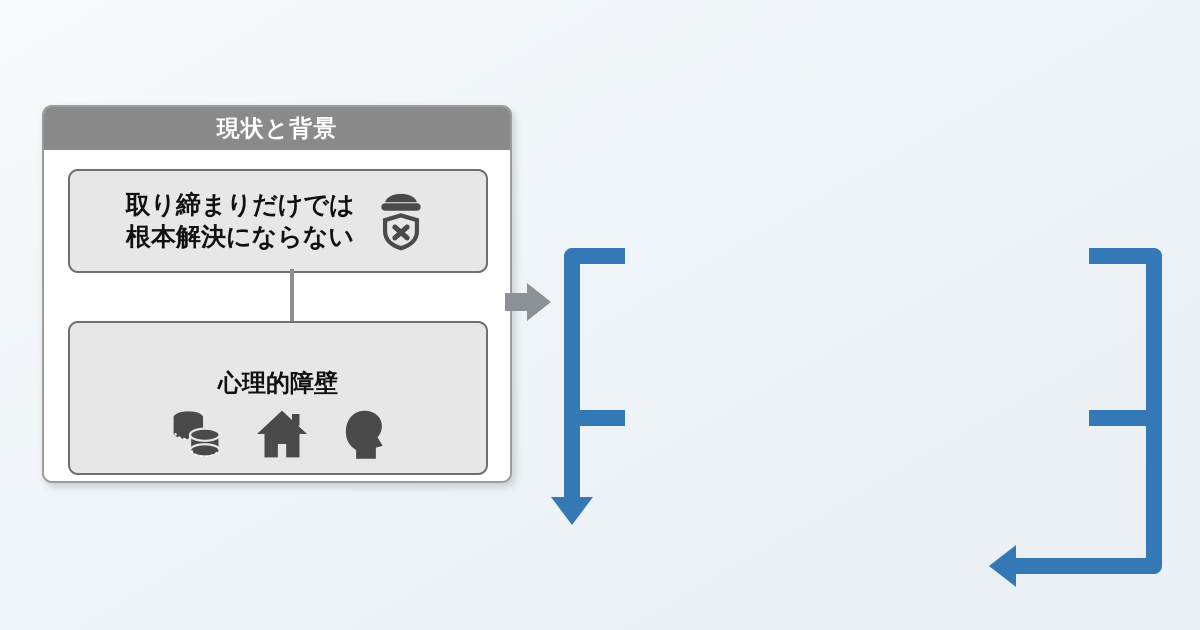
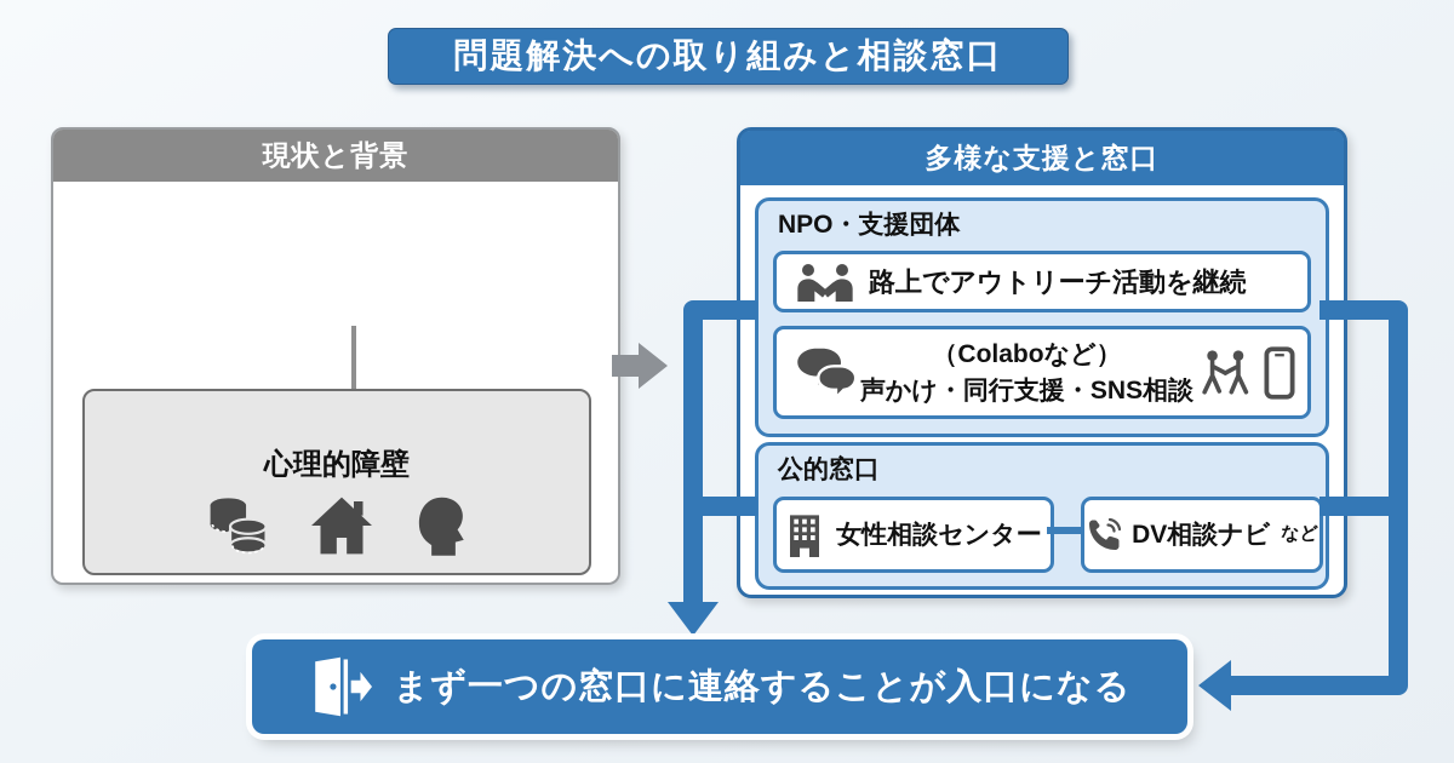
+ 問題解決への取り組みと相談窓口
  現状と背景
- 取り締まりだけでは
- 根本解決にならない
  心理的障壁
+ 多様な支援と窓口
+ NPO・支援団体
+ 路上でアウトリーチ活動を継続
+ （Colaboなど）
+ 声かけ・同行支援・SNS相談
+ 公的窓口
+ 女性相談センター
+ DV相談ナビ
+ など
+ まず一つの窓口に連絡することが入口になる
